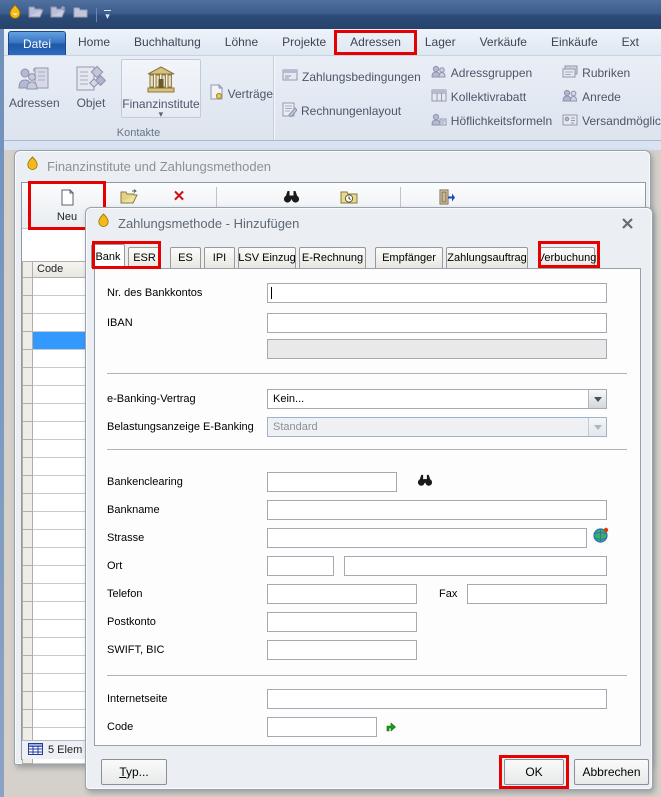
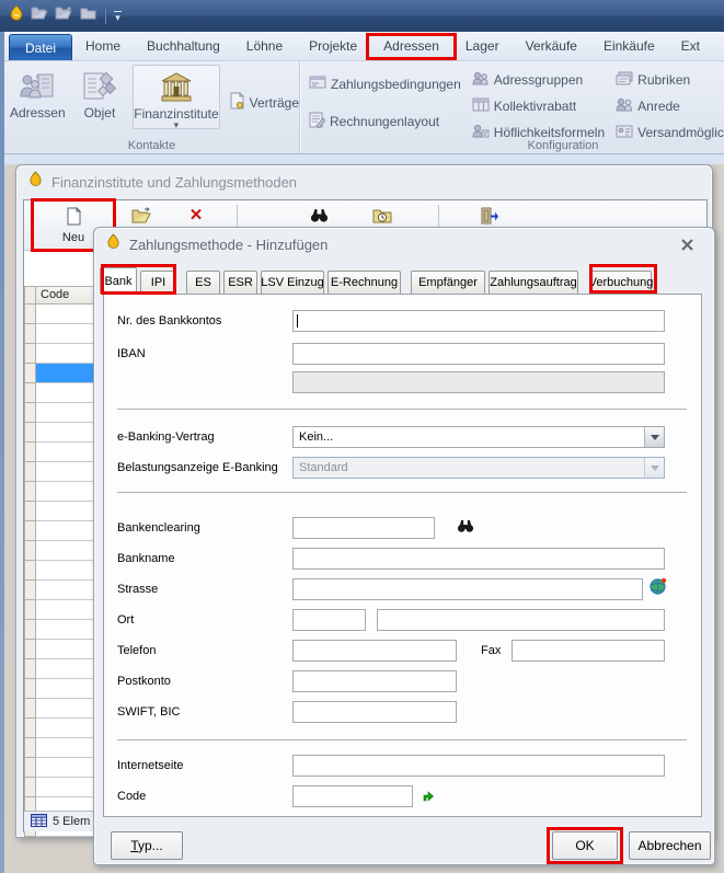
  ▾
  Datei
  Home
  Buchhaltung
  Löhne
  Projekte
  Adressen
  Lager
  Verkäufe
  Einkäufe
  Ext
  Adressen
  Objet
  Finanzinstitute
  ▾
  Verträge
  Kontakte
  Zahlungsbedingungen
  Rechnungenlayout
  Adressgruppen
  Kollektivrabatt
  Höflichkeitsformeln
  Rubriken
  Anrede
  Versandmöglic
+ Konfiguration
  Finanzinstitute und Zahlungsmethoden
  Neu
  ✕
  Code
  5 Elem
  Zahlungsmethode - Hinzufügen
  Bank
- ESR
+ IPI
  ES
- IPI
+ ESR
  LSV Einzug
  E-Rechnung
  Empfänger
  Zahlungsauftrag
  Verbuchung
  Nr. des Bankkontos
  IBAN
  e-Banking-Vertrag
  Kein...
  Belastungsanzeige E-Banking
  Standard
  Bankenclearing
  Bankname
  Strasse
  Ort
  Telefon
  Fax
  Postkonto
  SWIFT, BIC
  Internetseite
  Code
  Typ...
  OK
  Abbrechen
